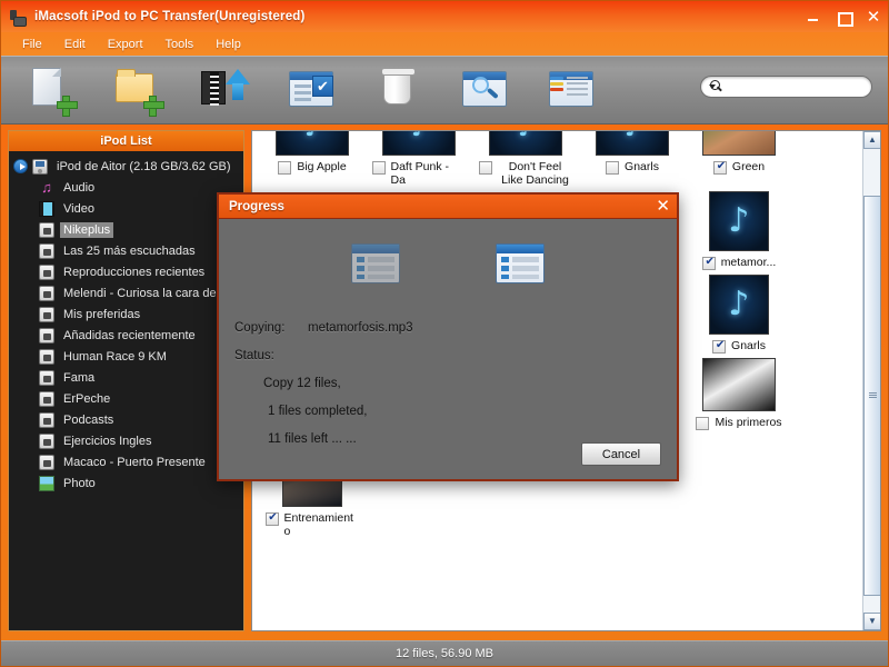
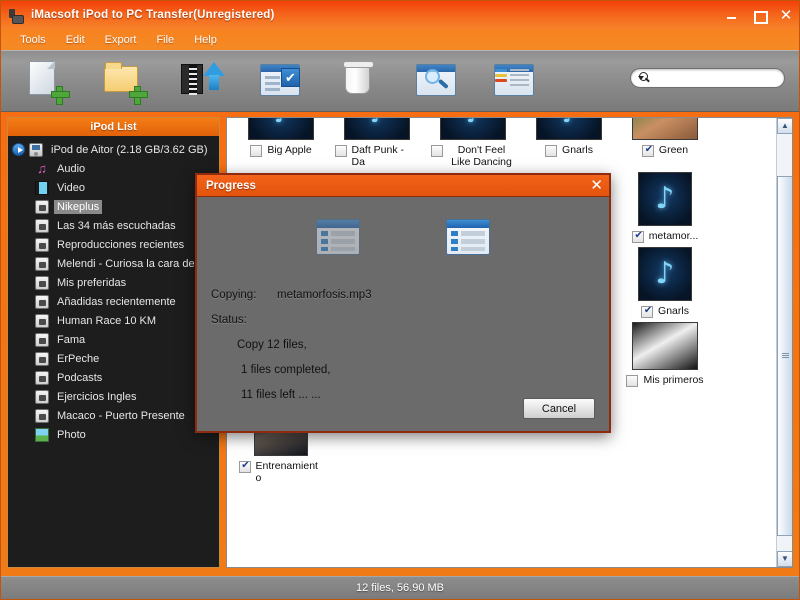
  iMacsoft iPod to PC Transfer(Unregistered)
  ✕
- File
+ Tools
  Edit
  Export
- Tools
+ File
  Help
  ✔
  iPod List
  iPod de Aitor (2.18 GB/3.62 GB)
  ♫
  Audio
  Video
  Nikeplus
- Las 25 más escuchadas
+ Las 34 más escuchadas
  Reproducciones recientes
  Melendi - Curiosa la cara de
  Mis preferidas
  Añadidas recientemente
- Human Race 9 KM
+ Human Race 10 KM
  Fama
  ErPeche
  Podcasts
  Ejercicios Ingles
  Macaco - Puerto Presente
  Photo
  Big Apple
  Daft Punk - Da
  Don't Feel Like Dancing
  Gnarls
  Green
  ♪
  metamor...
  ♪
  Gnarls
  Mis primeros
  Entrenamiento
  ▲
  ▼
  12 files, 56.90 MB
  Progress
  ✕
  Copying:
  metamorfosis.mp3
  Status:
  Copy 12 files,
  1 files completed,
  11 files left ... ...
  Cancel
